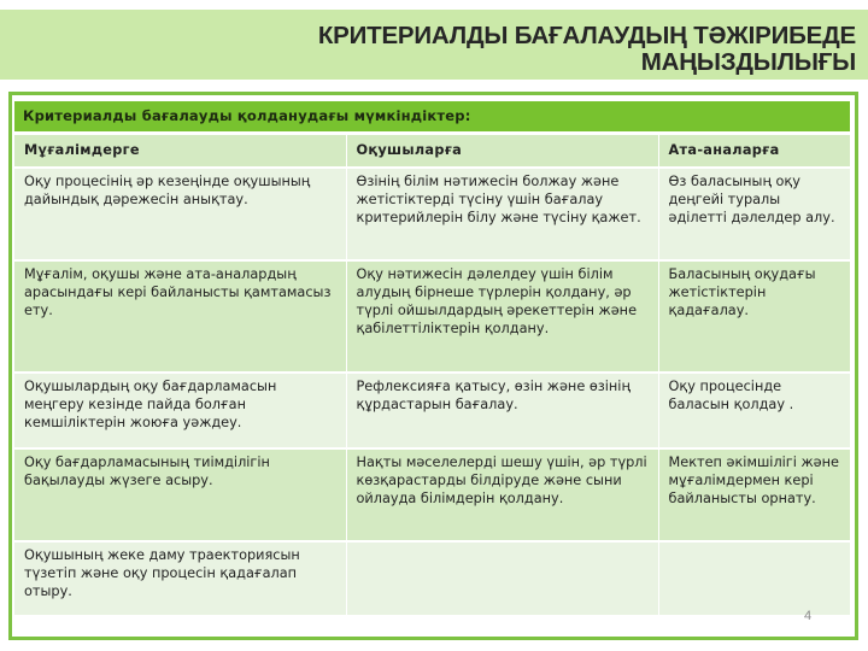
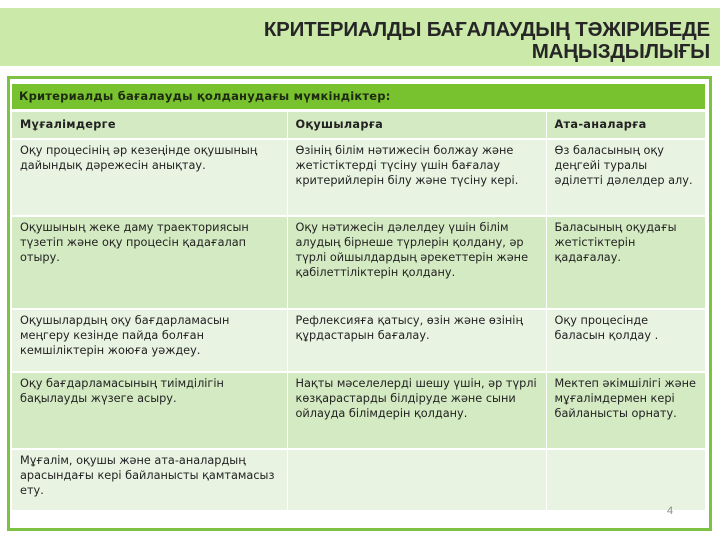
  КРИТЕРИАЛДЫ БАҒАЛАУДЫҢ ТӘЖІРИБЕДЕ
  МАҢЫЗДЫЛЫҒЫ
  Критериалды бағалауды қолданудағы мүмкіндіктер:
  Мұғалімдерге	Оқушыларға	Ата-аналарға
- Оқу процесінің әр кезеңінде оқушының дайындық дәрежесін анықтау.	Өзінің білім нәтижесін болжау және жетістіктерді түсіну үшін бағалау критерийлерін білу және түсіну қажет.	Өз баласының оқу деңгейі туралы әділетті дәлелдер алу.
+ Оқу процесінің әр кезеңінде оқушының дайындық дәрежесін анықтау.	Өзінің білім нәтижесін болжау және жетістіктерді түсіну үшін бағалау критерийлерін білу және түсіну кері.	Өз баласының оқу деңгейі туралы әділетті дәлелдер алу.
- Мұғалім, оқушы және ата-аналардың арасындағы кері байланысты қамтамасыз ету.	Оқу нәтижесін дәлелдеу үшін білім алудың бірнеше түрлерін қолдану, әр түрлі ойшылдардың әрекеттерін және қабілеттіліктерін қолдану.	Баласының оқудағы жетістіктерін қадағалау.
+ Оқушының жеке даму траекториясын түзетіп және оқу процесін қадағалап отыру.	Оқу нәтижесін дәлелдеу үшін білім алудың бірнеше түрлерін қолдану, әр түрлі ойшылдардың әрекеттерін және қабілеттіліктерін қолдану.	Баласының оқудағы жетістіктерін қадағалау.
  Оқушылардың оқу бағдарламасын меңгеру кезінде пайда болған кемшіліктерін жоюға уәждеу.	Рефлексияға қатысу, өзін және өзінің құрдастарын бағалау.	Оқу процесінде баласын қолдау .
  Оқу бағдарламасының тиімділігін бақылауды жүзеге асыру.	Нақты мәселелерді шешу үшін, әр түрлі көзқарастарды білдіруде және сыни ойлауда білімдерін қолдану.	Мектеп әкімшілігі және мұғалімдермен кері байланысты орнату.
- Оқушының жеке даму траекториясын түзетіп және оқу процесін қадағалап отыру.
+ Мұғалім, оқушы және ата-аналардың арасындағы кері байланысты қамтамасыз ету.
  4
